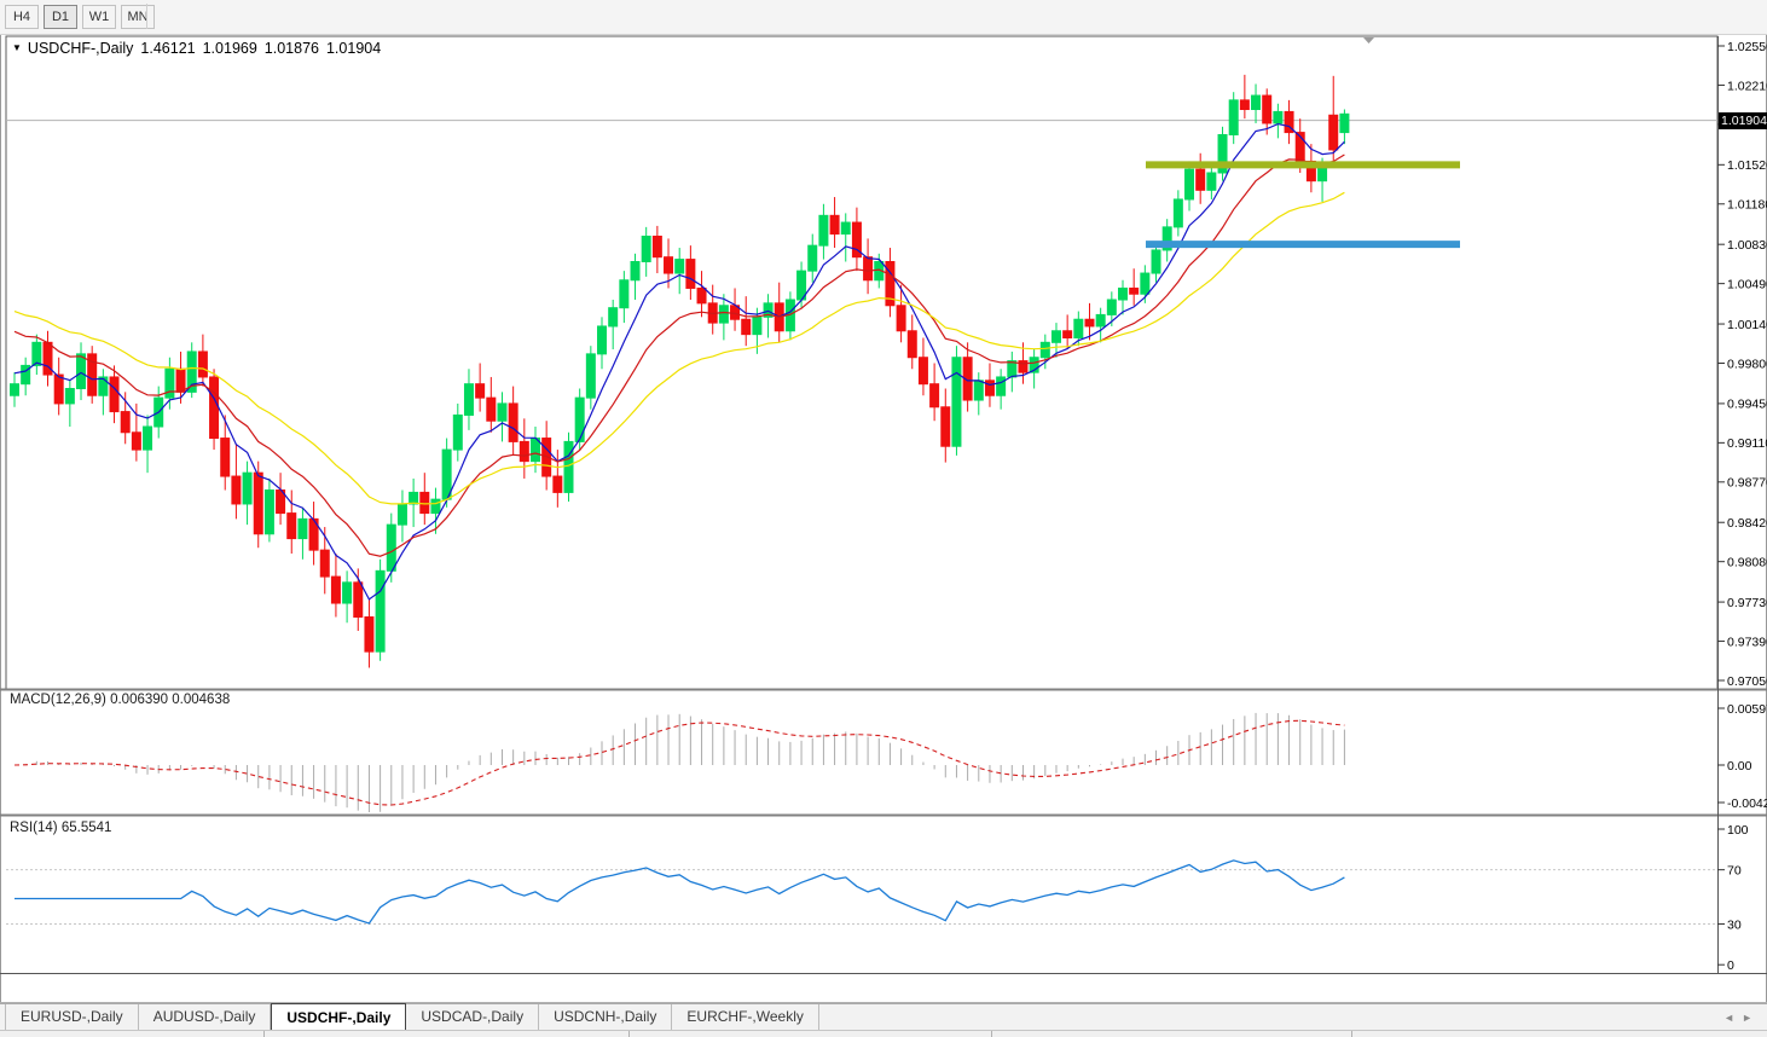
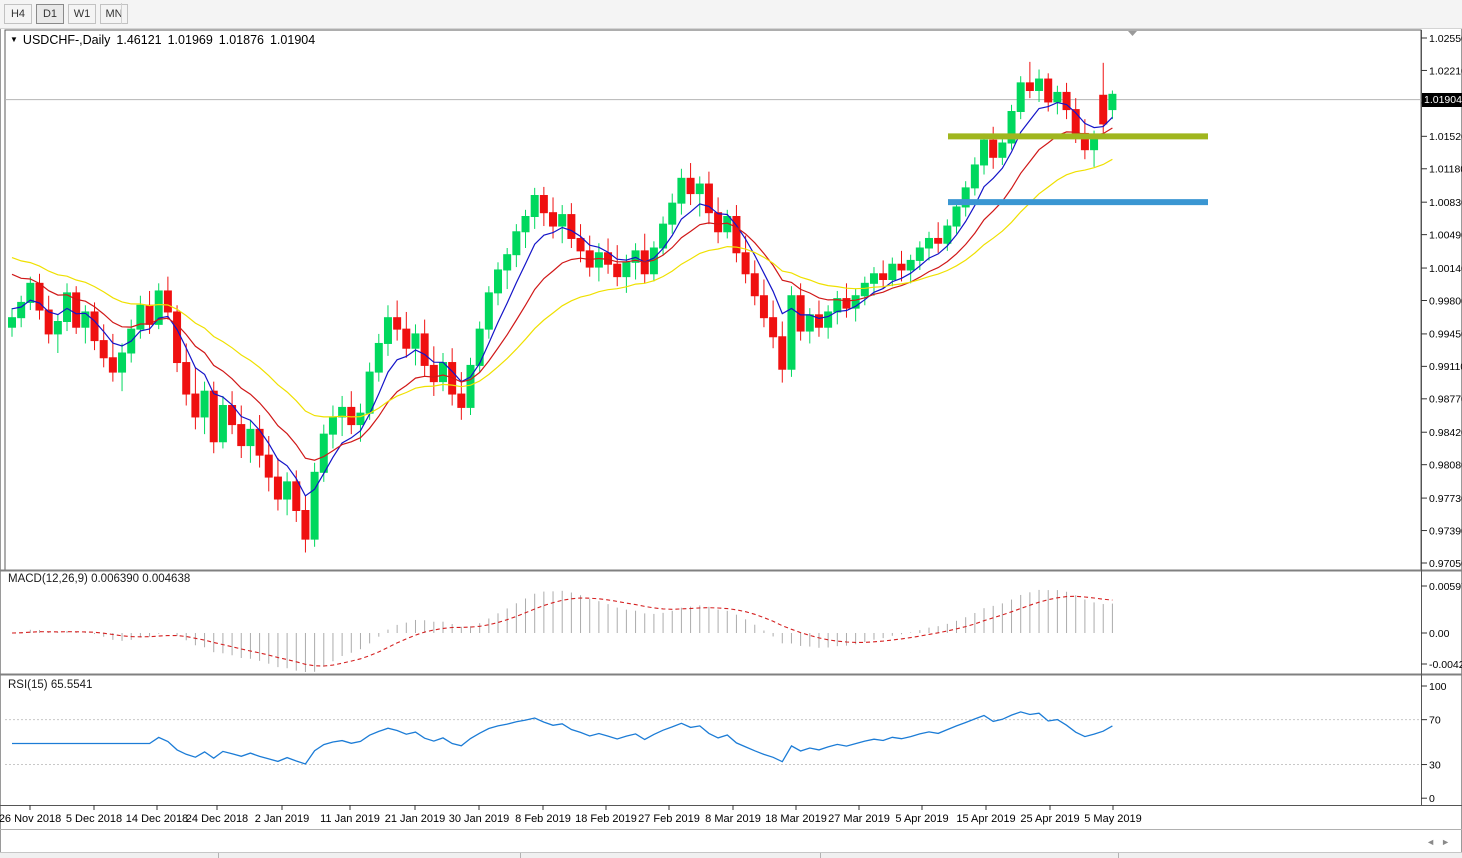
  1.0255
  1.0221
  1.0152
  1.0118
  1.0083
  1.0049
  1.0014
  0.9980
  0.9945
  0.9911
  0.9877
  0.9842
  0.9808
  0.9773
  0.9739
  0.9705
  0.0059
  0.00
  100
  70
  30
  0
+ 26 Nov 2018
+ 5 Dec 2018
+ 14 Dec 2018
+ 24 Dec 2018
+ 2 Jan 2019
+ 11 Jan 2019
+ 21 Jan 2019
+ 30 Jan 2019
+ 8 Feb 2019
+ 18 Feb 2019
+ 27 Feb 2019
+ 8 Mar 2019
+ 18 Mar 2019
+ 27 Mar 2019
+ 5 Apr 2019
+ 15 Apr 2019
+ 25 Apr 2019
+ 5 May 2019
  H4 D1 W1 MN
  ▼ USDCHF-,Daily 1.46121 1.01969 1.01876 1.01904
  MACD(12,26,9) 0.006390 0.004638
- RSI(14) 65.5541
+ RSI(15) 65.5541
  1.01904
- EURUSD-,Daily
- AUDUSD-,Daily
- USDCHF-,Daily
- USDCAD-,Daily
- USDCNH-,Daily
- EURCHF-,Weekly
  ◄►
